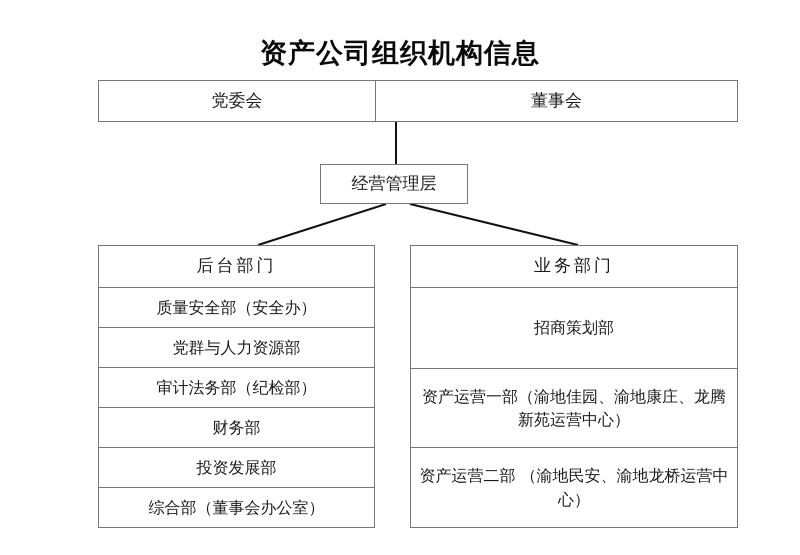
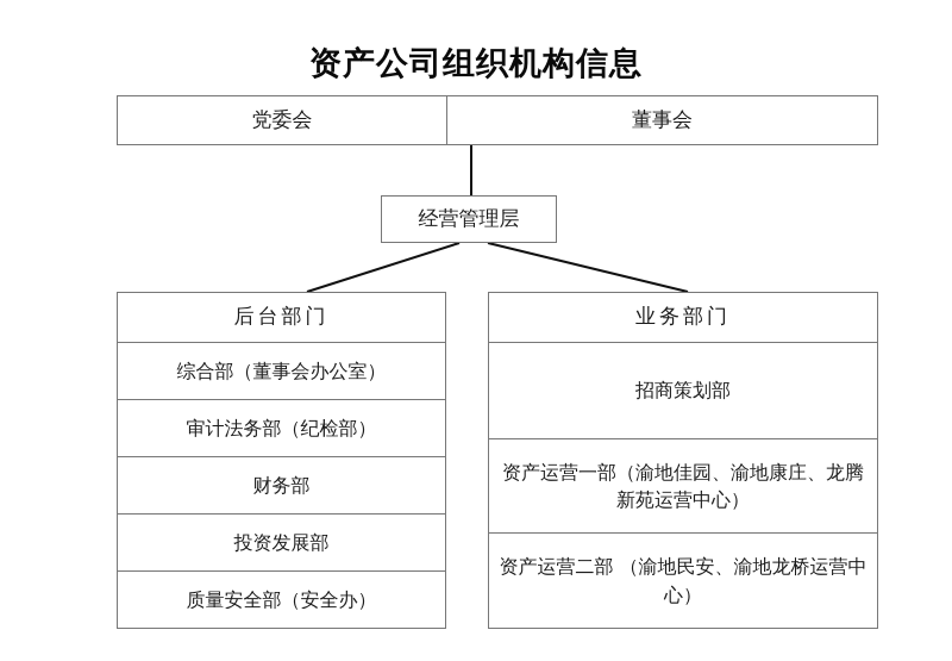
  资产公司组织机构信息
  党委会
  董事会
  经营管理层
  后台部门
- 质量安全部（安全办）
+ 综合部（董事会办公室）
- 党群与人力资源部
  审计法务部（纪检部）
  财务部
  投资发展部
- 综合部（董事会办公室）
+ 质量安全部（安全办）
  业务部门
  招商策划部
  资产运营一部（渝地佳园、渝地康庄、龙腾新苑运营中心）
  资产运营二部 （渝地民安、渝地龙桥运营中心）
